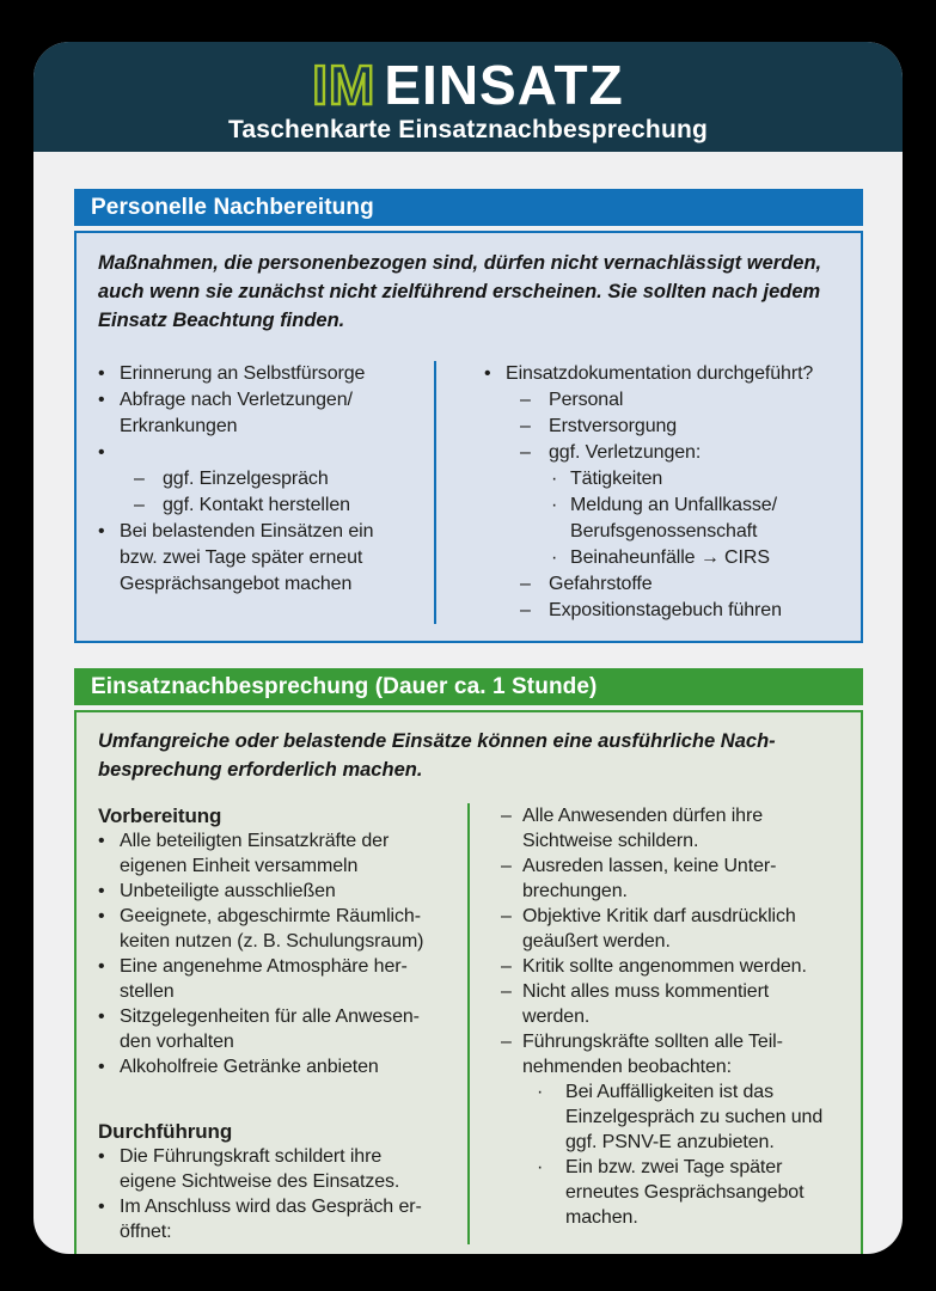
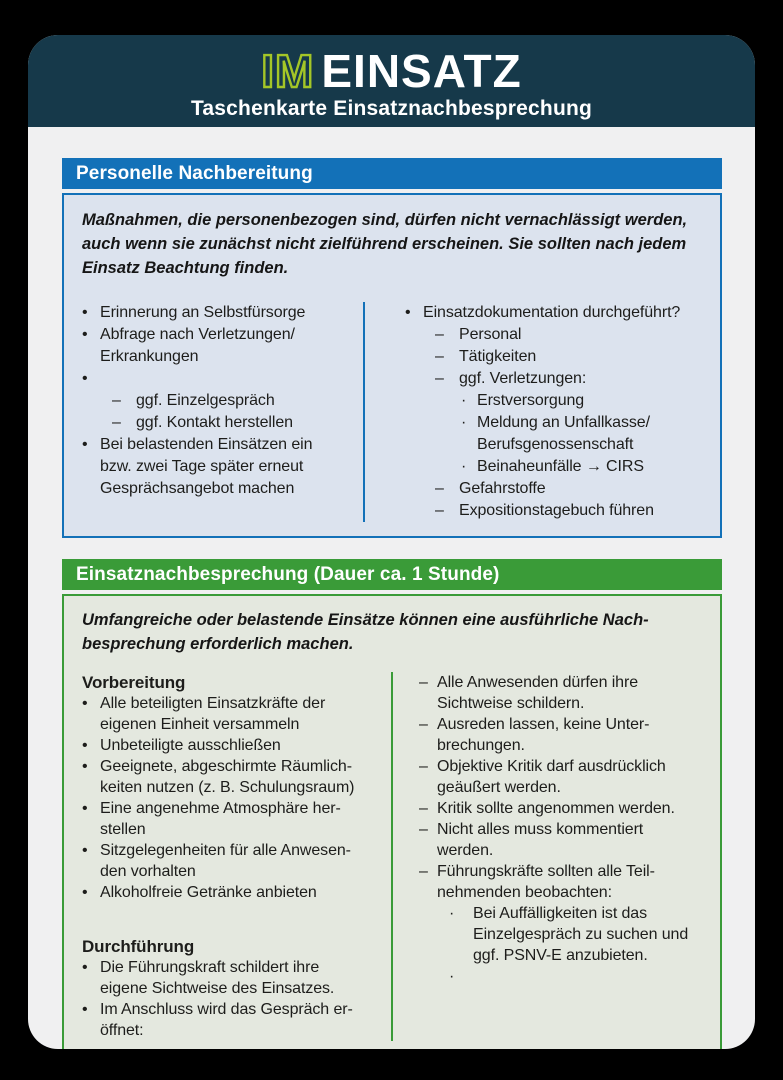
  IM
  EINSATZ
  Taschenkarte Einsatznachbesprechung
  Personelle Nachbereitung
  Maßnahmen, die personenbezogen sind, dürfen nicht vernachlässigt werden,
  auch wenn sie zunächst nicht zielführend erscheinen. Sie sollten nach jedem
  Einsatz Beachtung finden.
  •
  Erinnerung an Selbstfürsorge
  •
  Abfrage nach Verletzungen/
  Erkrankungen
  •
  –
  ggf. Einzelgespräch
  –
  ggf. Kontakt herstellen
  •
  Bei belastenden Einsätzen ein
  bzw. zwei Tage später erneut
  Gesprächsangebot machen
  •
  Einsatzdokumentation durchgeführt?
  –
  Personal
  –
- Erstversorgung
+ Tätigkeiten
  –
  ggf. Verletzungen:
  ·
- Tätigkeiten
+ Erstversorgung
  ·
  Meldung an Unfallkasse/
  Berufsgenossenschaft
  ·
  Beinaheunfälle → CIRS
  –
  Gefahrstoffe
  –
  Expositionstagebuch führen
  Einsatznachbesprechung (Dauer ca. 1 Stunde)
  Umfangreiche oder belastende Einsätze können eine ausführliche Nach-
  besprechung erforderlich machen.
  Vorbereitung
  •
  Alle beteiligten Einsatzkräfte der
  eigenen Einheit versammeln
  •
  Unbeteiligte ausschließen
  •
  Geeignete, abgeschirmte Räumlich-
  keiten nutzen (z. B. Schulungsraum)
  •
  Eine angenehme Atmosphäre her-
  stellen
  •
  Sitzgelegenheiten für alle Anwesen-
  den vorhalten
  •
  Alkoholfreie Getränke anbieten
  Durchführung
  •
  Die Führungskraft schildert ihre
  eigene Sichtweise des Einsatzes.
  •
  Im Anschluss wird das Gespräch er-
  öffnet:
  –
  Alle Anwesenden dürfen ihre
  Sichtweise schildern.
  –
  Ausreden lassen, keine Unter-
  brechungen.
  –
  Objektive Kritik darf ausdrücklich
  geäußert werden.
  –
  Kritik sollte angenommen werden.
  –
  Nicht alles muss kommentiert
  werden.
  –
  Führungskräfte sollten alle Teil-
  nehmenden beobachten:
  ·
  Bei Auffälligkeiten ist das
  Einzelgespräch zu suchen und
  ggf. PSNV-E anzubieten.
  ·
- Ein bzw. zwei Tage später
- erneutes Gesprächsangebot
- machen.
